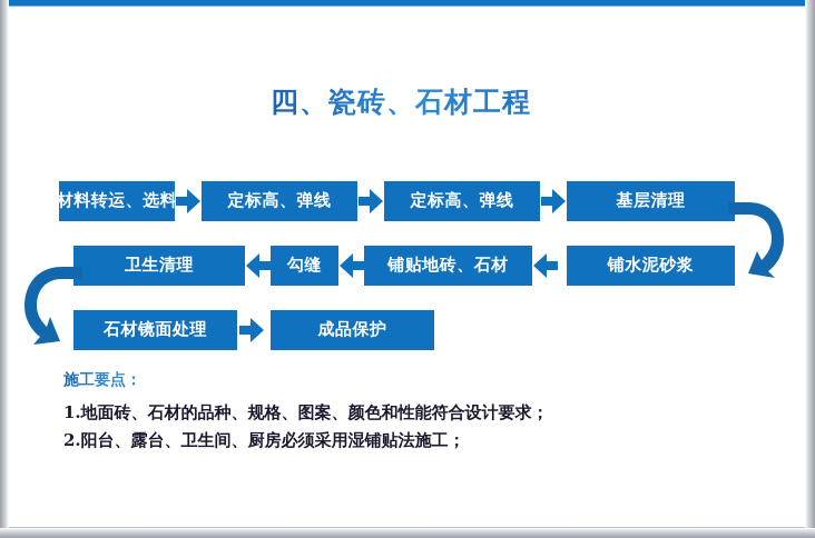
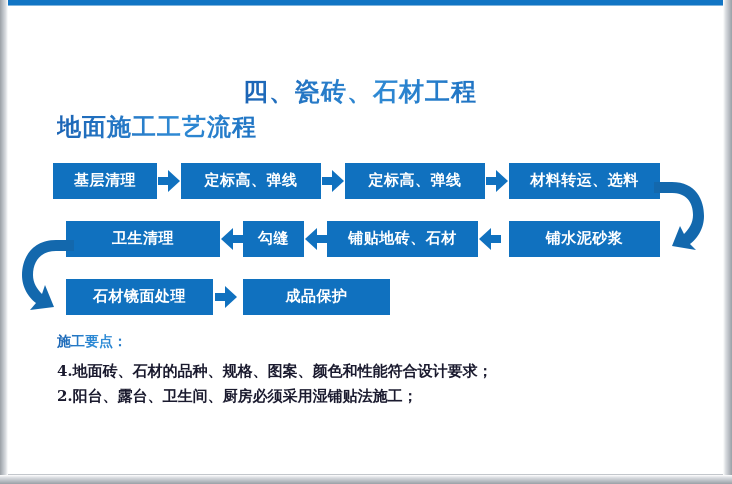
  四、瓷砖、石材工程
+ 地面施工工艺流程
- 材料转运、选料
+ 基层清理
  定标高、弹线
  定标高、弹线
- 基层清理
+ 材料转运、选料
  卫生清理
  勾缝
  铺贴地砖、石材
  铺水泥砂浆
  石材镜面处理
  成品保护
  施工要点：
- 1.地面砖、石材的品种、规格、图案、颜色和性能符合设计要求；
+ 4.地面砖、石材的品种、规格、图案、颜色和性能符合设计要求；
  2.阳台、露台、卫生间、厨房必须采用湿铺贴法施工；
